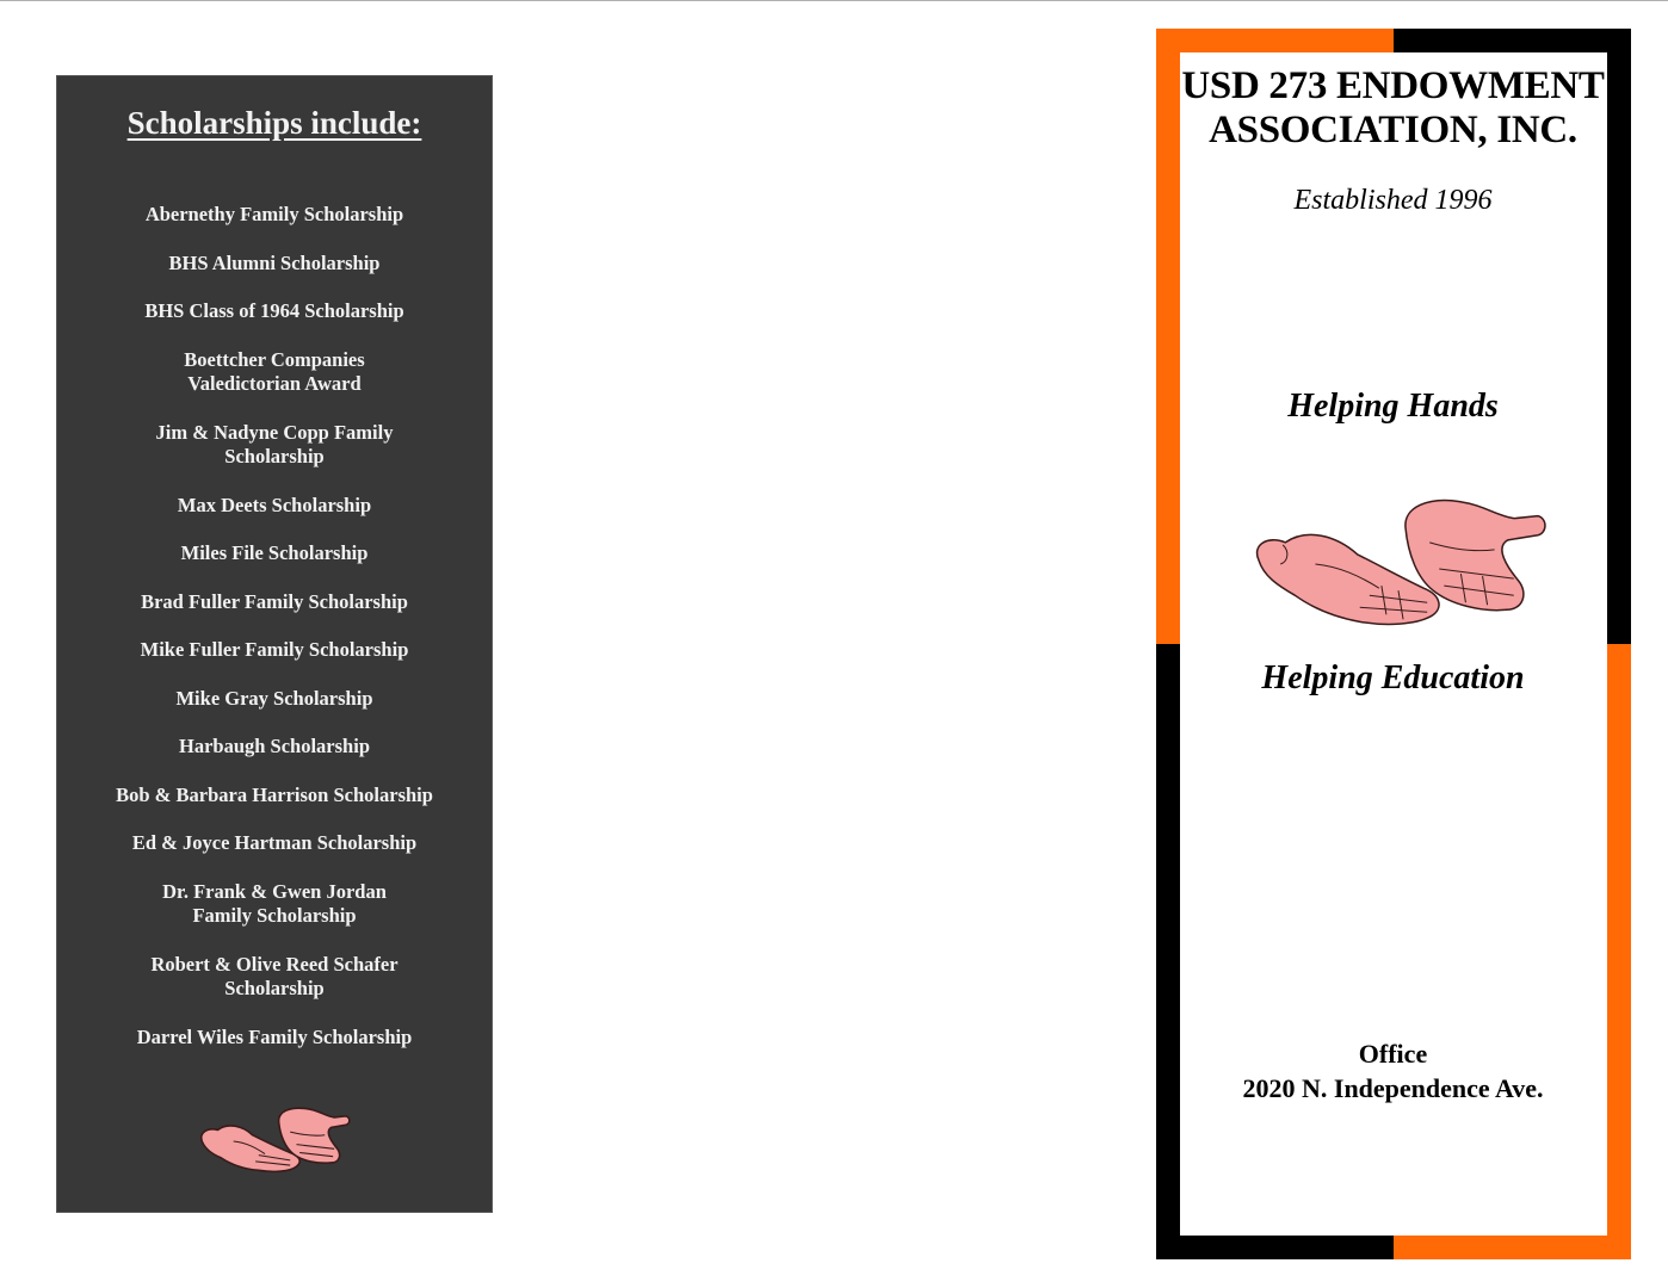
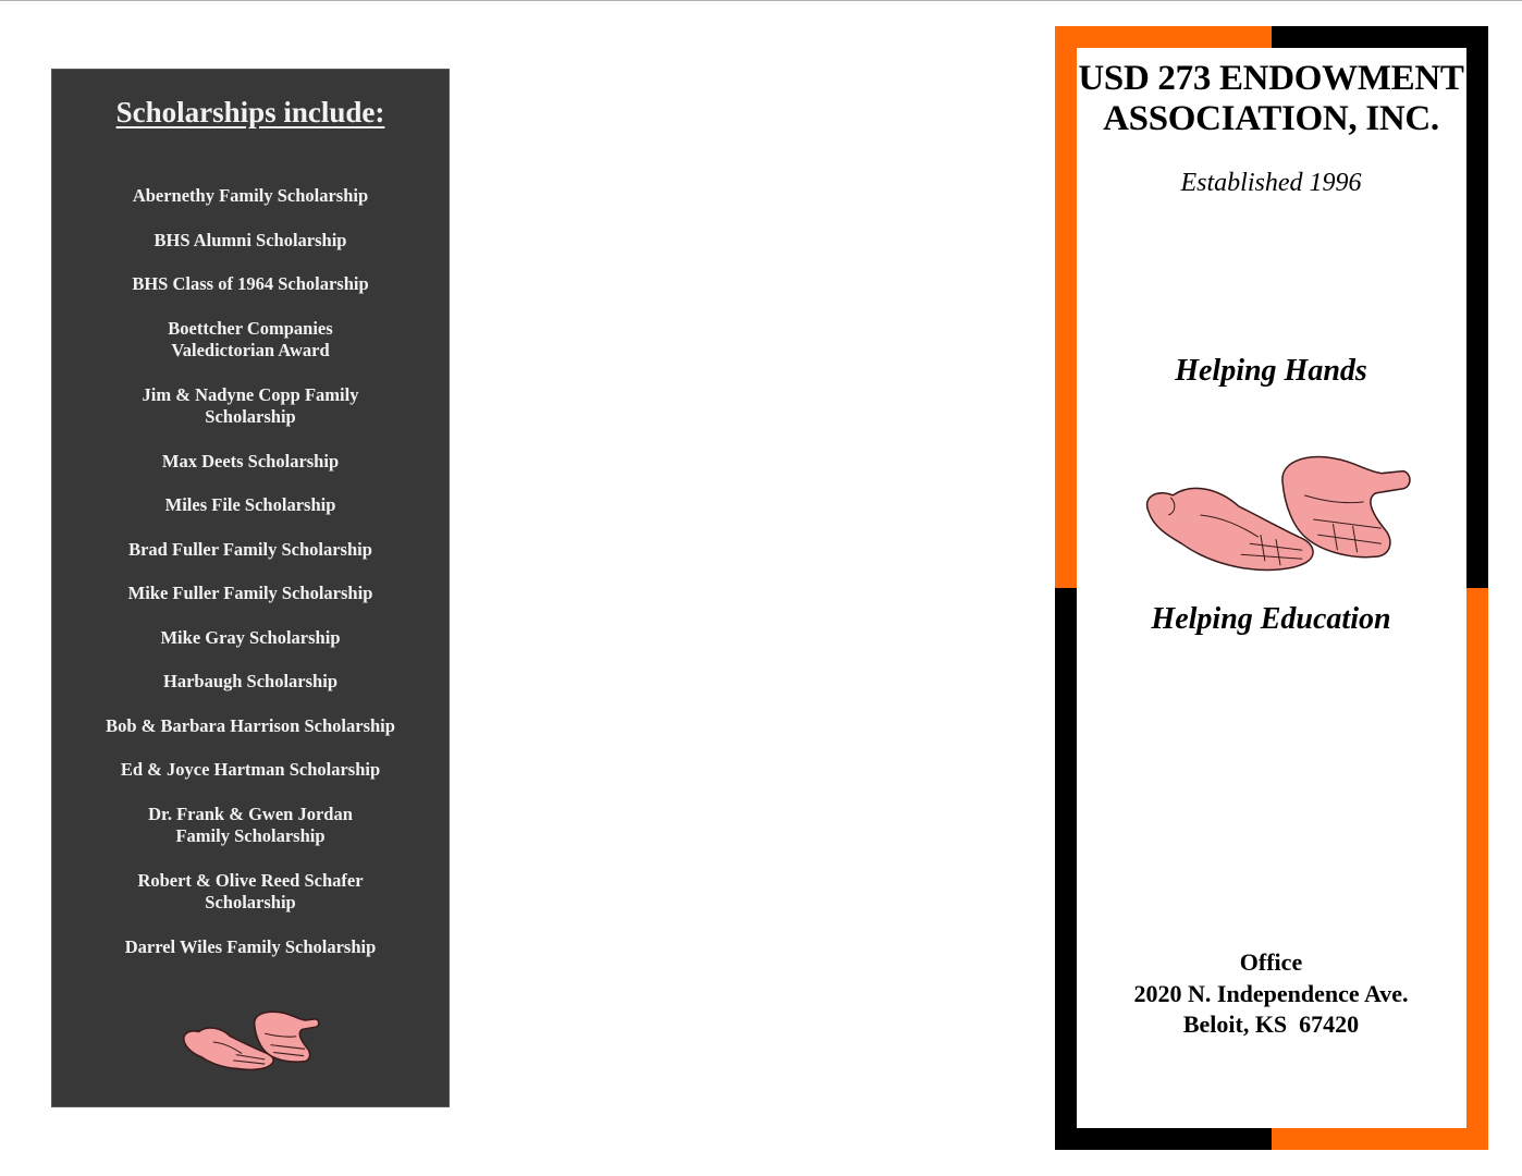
  Scholarships include:
  Abernethy Family Scholarship
  BHS Alumni Scholarship
  BHS Class of 1964 Scholarship
  Boettcher Companies
  Valedictorian Award
  Jim & Nadyne Copp Family
  Scholarship
  Max Deets Scholarship
  Miles File Scholarship
  Brad Fuller Family Scholarship
  Mike Fuller Family Scholarship
  Mike Gray Scholarship
  Harbaugh Scholarship
  Bob & Barbara Harrison Scholarship
  Ed & Joyce Hartman Scholarship
  Dr. Frank & Gwen Jordan
  Family Scholarship
  Robert & Olive Reed Schafer
  Scholarship
  Darrel Wiles Family Scholarship
  USD 273 ENDOWMENT
  ASSOCIATION, INC.
  Established 1996
  Helping Hands
  Helping Education
  Office
  2020 N. Independence Ave.
+ Beloit, KS 67420
